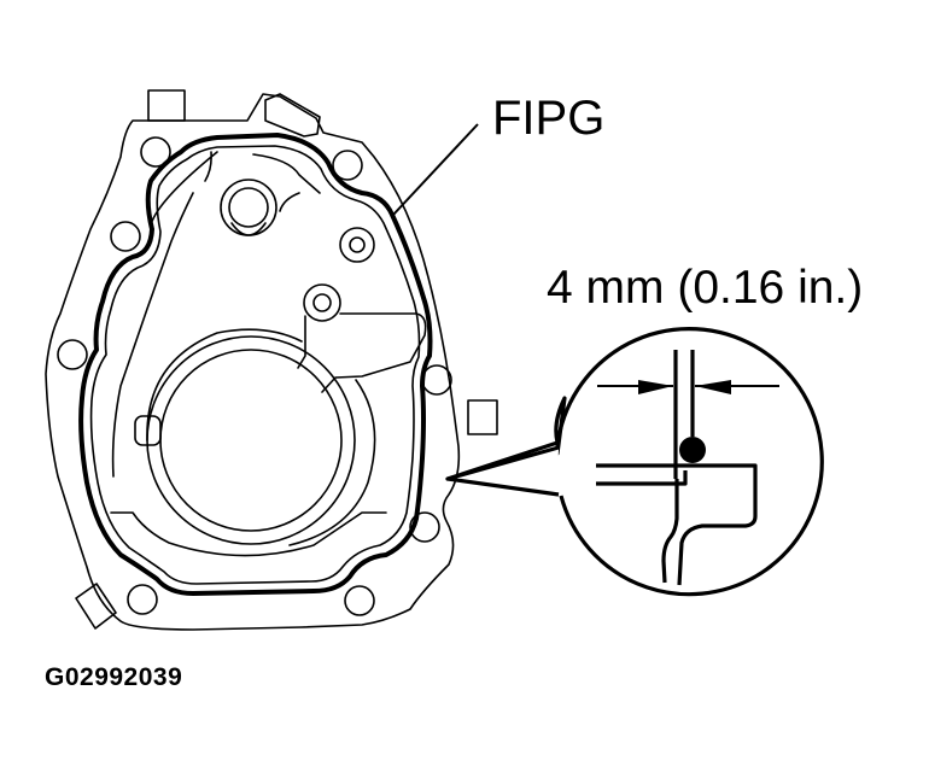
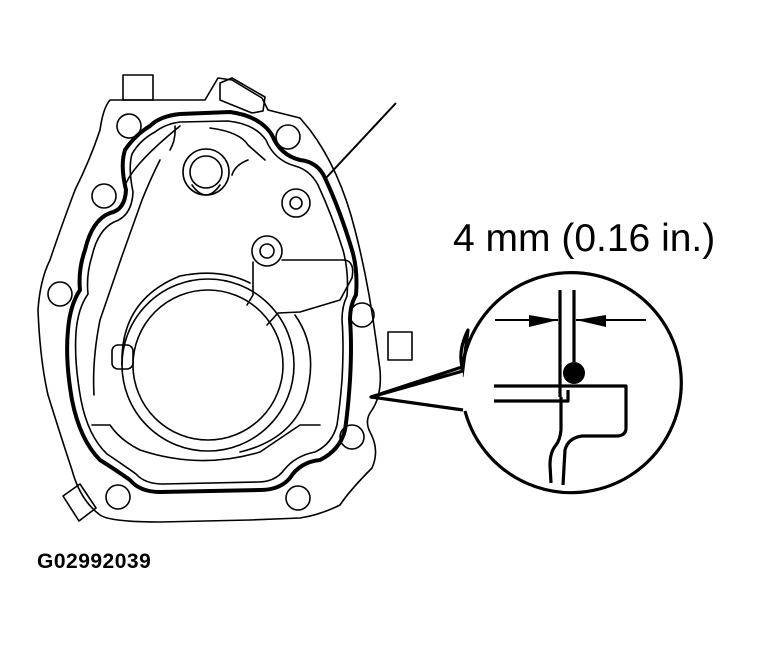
- FIPG
  4 mm (0.16 in.)
  G02992039
